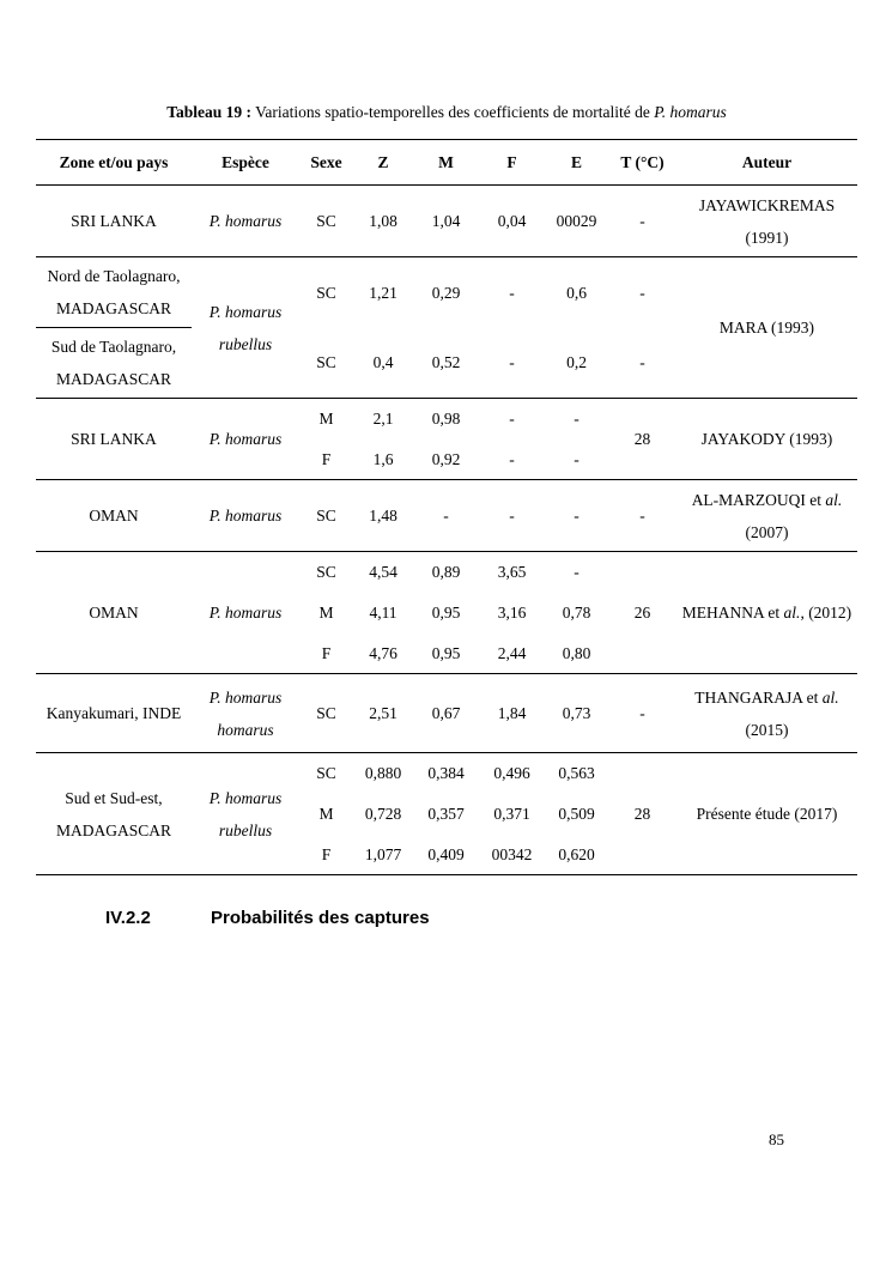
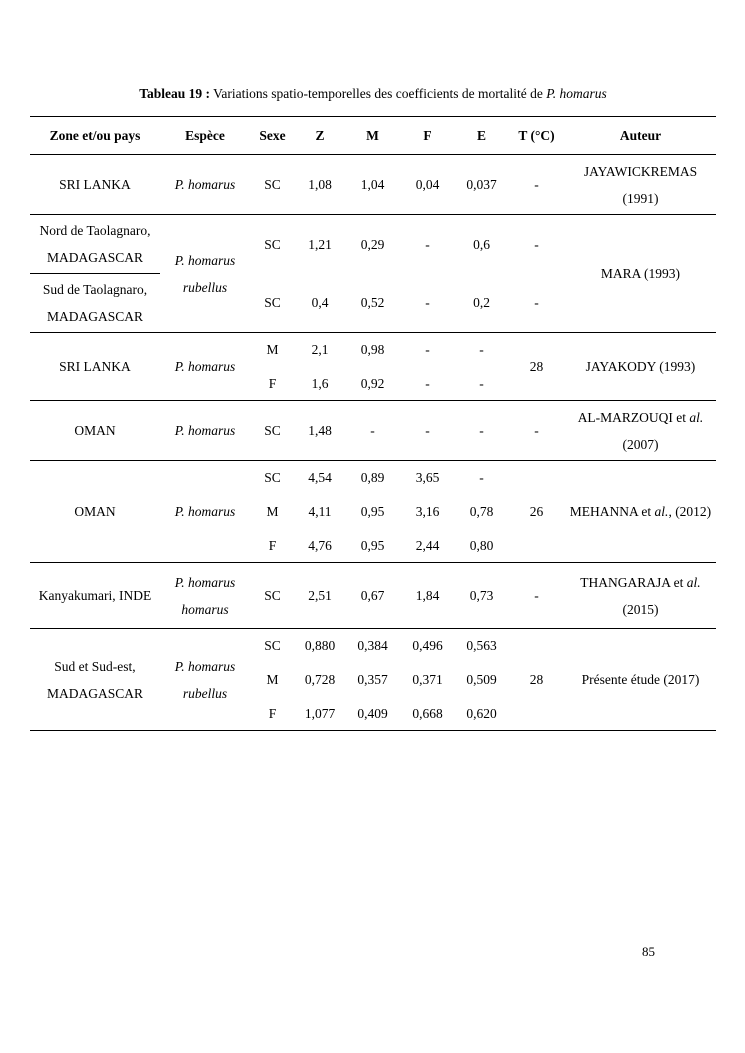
  Tableau 19 : Variations spatio-temporelles des coefficients de mortalité de P. homarus
  Zone et/ou pays	Espèce	Sexe	Z	M	F	E	T (°C)	Auteur
- SRI LANKA	P. homarus	SC	1,08	1,04	0,04	00029	-	JAYAWICKREMAS (1991)
+ SRI LANKA	P. homarus	SC	1,08	1,04	0,04	0,037	-	JAYAWICKREMAS (1991)
  Nord de Taolagnaro, MADAGASCAR	P. homarus rubellus	SC	1,21	0,29	-	0,6	-	MARA (1993)
  Sud de Taolagnaro, MADAGASCAR	SC	0,4	0,52	-	0,2	-
  SRI LANKA	P. homarus	M	2,1	0,98	-	-	28	JAYAKODY (1993)
  F	1,6	0,92	-	-
  OMAN	P. homarus	SC	1,48	-	-	-	-	AL-MARZOUQI et al. (2007)
  OMAN	P. homarus	SC	4,54	0,89	3,65	-	26	MEHANNA et al., (2012)
  M	4,11	0,95	3,16	0,78
  F	4,76	0,95	2,44	0,80
  Kanyakumari, INDE	P. homarus homarus	SC	2,51	0,67	1,84	0,73	-	THANGARAJA et al. (2015)
  Sud et Sud-est, MADAGASCAR	P. homarus rubellus	SC	0,880	0,384	0,496	0,563	28	Présente étude (2017)
  M	0,728	0,357	0,371	0,509
- F	1,077	0,409	00342	0,620
+ F	1,077	0,409	0,668	0,620
- IV.2.2 Probabilités des captures
  85
